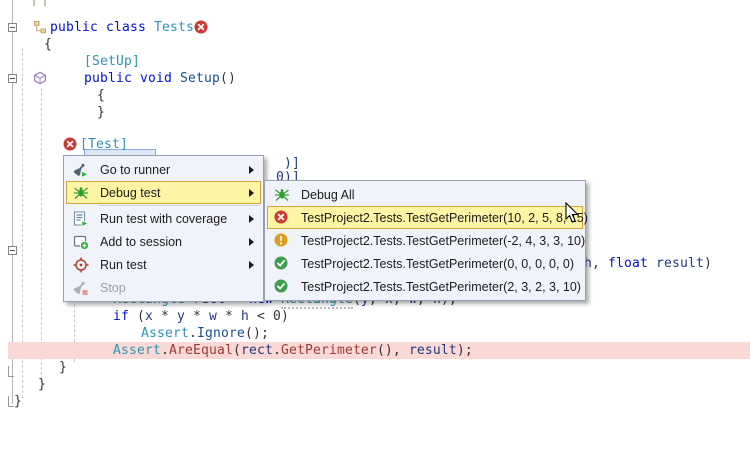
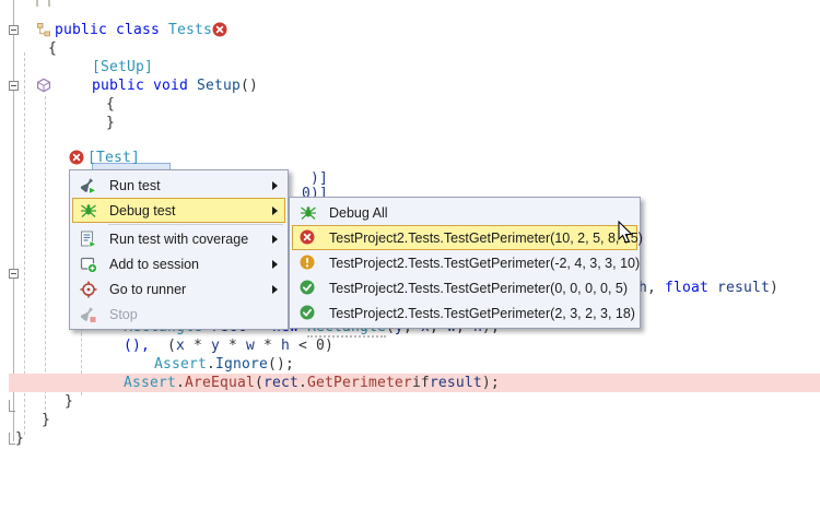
  public class Tests
  {
  [SetUp]
  public void Setup()
  {
  }
  [Test]
  )]
  0)]
  h, float result)
- if (x * y * w * h < 0)
+ (), (x * y * w * h < 0)
  Assert.Ignore();
- Assert.AreEqual(rect.GetPerimeter(), result);
+ Assert.AreEqual(rect.GetPerimeterifresult);
  }
  }
  }
- Go to runner
+ Run test
  Debug test
  Run test with coverage
  Add to session
- Run test
+ Go to runner
  Stop
  Debug All
  TestProject2.Tests.TestGetPerimeter(10, 2, 5, 8,5)
  TestProject2.Tests.TestGetPerimeter(-2, 4, 3, 3, 10)
- TestProject2.Tests.TestGetPerimeter(0, 0, 0, 0, 0)
+ TestProject2.Tests.TestGetPerimeter(0, 0, 0, 0, 5)
- TestProject2.Tests.TestGetPerimeter(2, 3, 2, 3, 10)
+ TestProject2.Tests.TestGetPerimeter(2, 3, 2, 3, 18)
